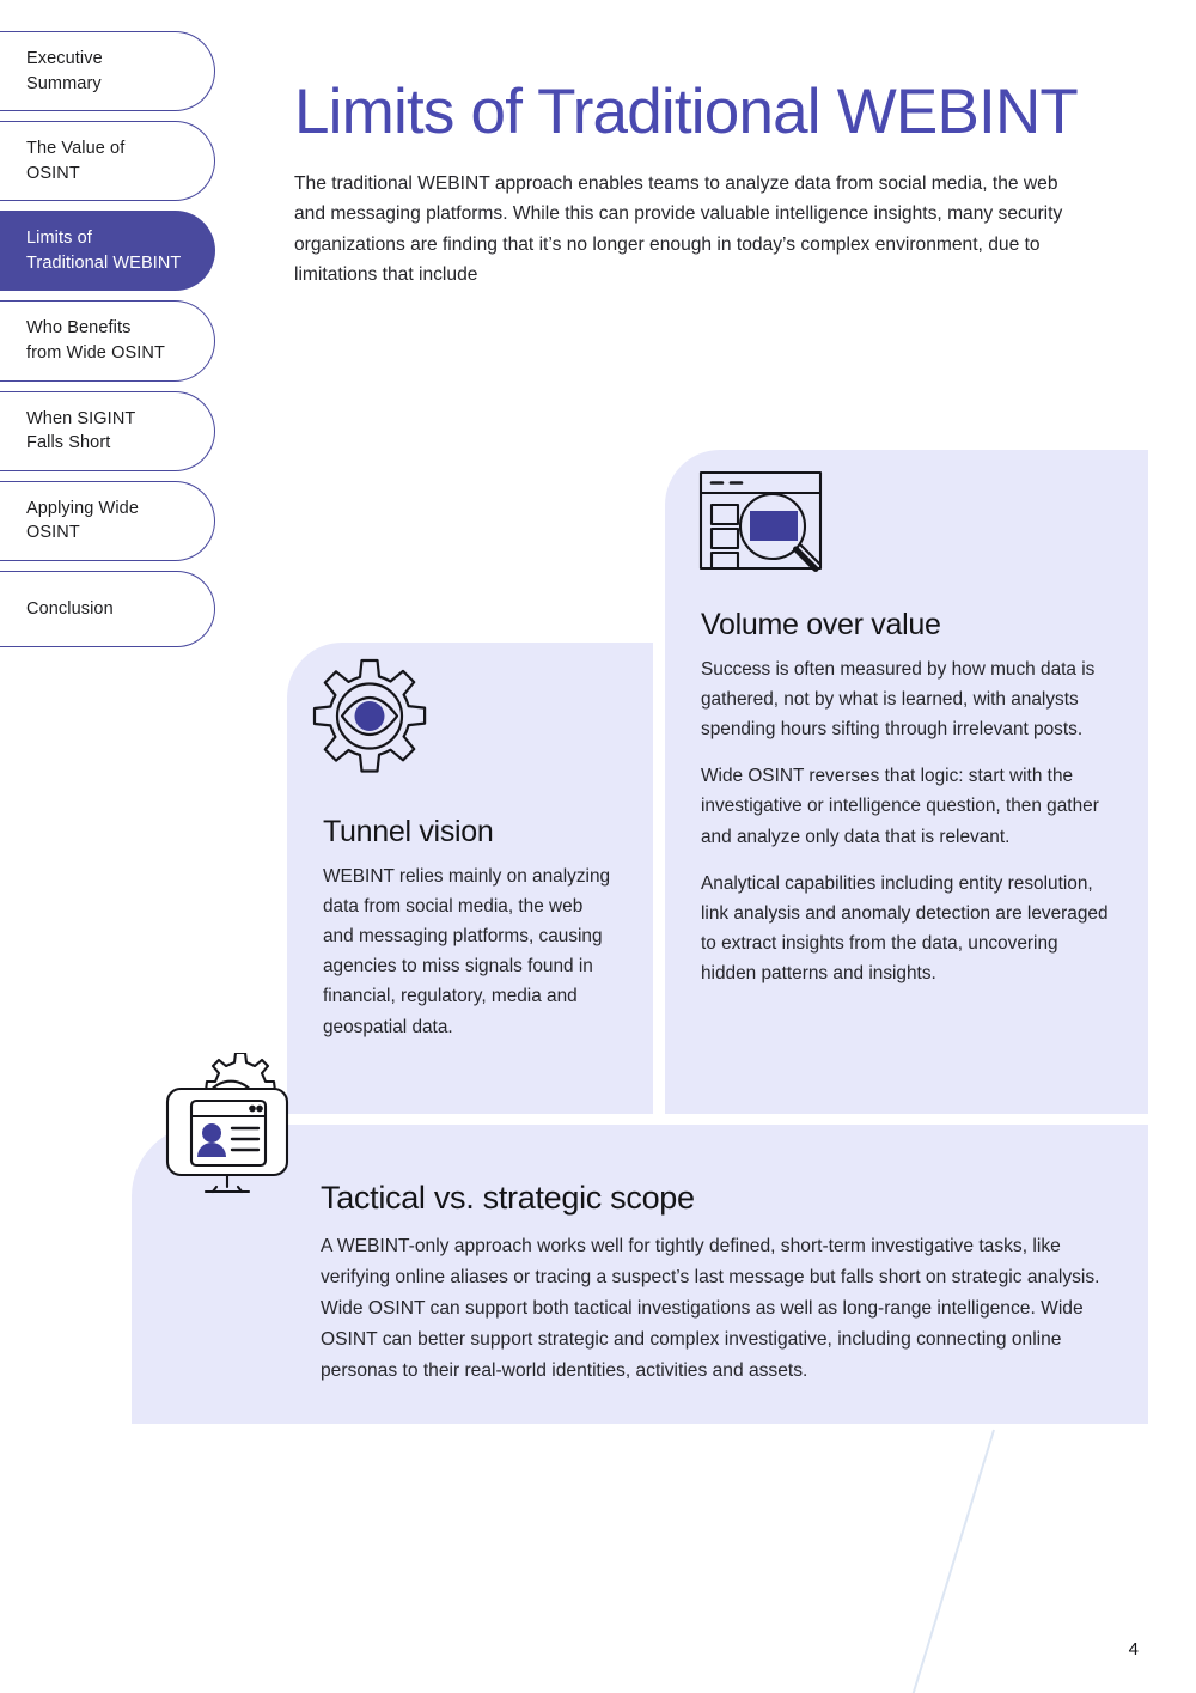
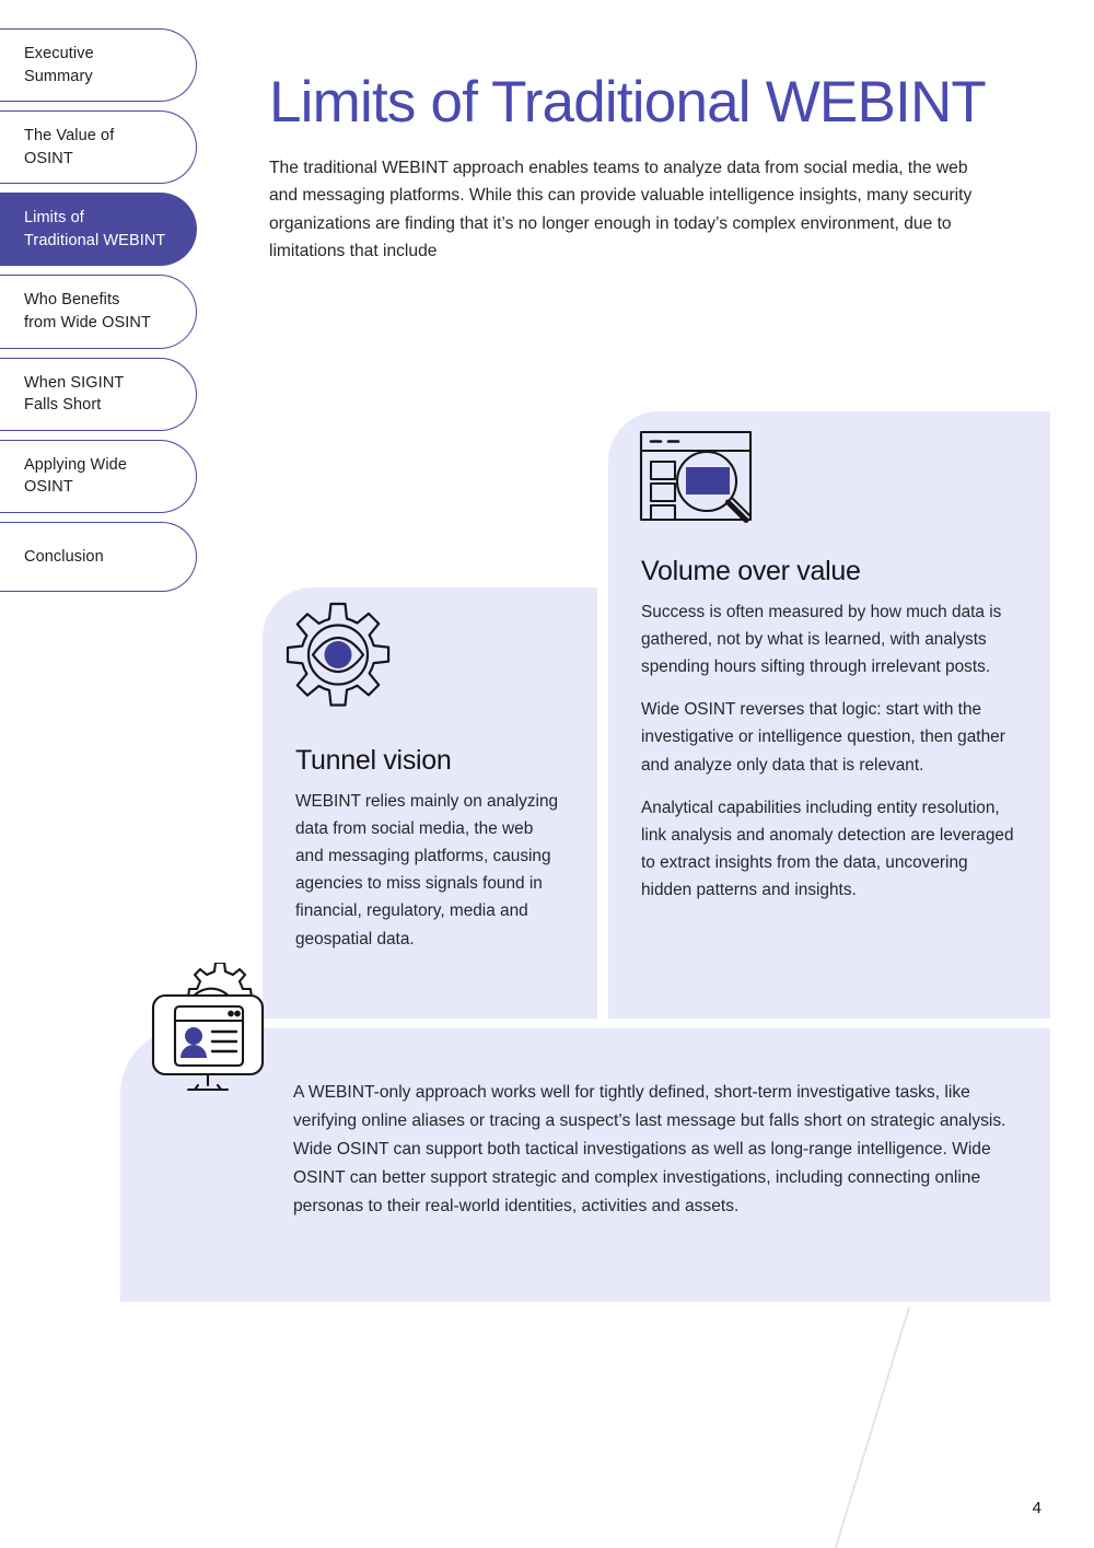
  Executive
  Summary
  The Value of
  OSINT
  Limits of
  Traditional WEBINT
  Who Benefits
  from Wide OSINT
  When SIGINT
  Falls Short
  Applying Wide
  OSINT
  Conclusion
  Limits of Traditional WEBINT
  The traditional WEBINT approach enables teams to analyze data from social media, the web and messaging platforms. While this can provide valuable intelligence insights, many security organizations are finding that it’s no longer enough in today’s complex environment, due to limitations that include
  Tunnel vision
  WEBINT relies mainly on analyzing data from social media, the web and messaging platforms, causing agencies to miss signals found in financial, regulatory, media and geospatial data.
  Volume over value
  Success is often measured by how much data is gathered, not by what is learned, with analysts spending hours sifting through irrelevant posts.
  Wide OSINT reverses that logic: start with the investigative or intelligence question, then gather and analyze only data that is relevant.
  Analytical capabilities including entity resolution, link analysis and anomaly detection are leveraged to extract insights from the data, uncovering hidden patterns and insights.
- Tactical vs. strategic scope
- A WEBINT-only approach works well for tightly defined, short-term investigative tasks, like verifying online aliases or tracing a suspect’s last message but falls short on strategic analysis. Wide OSINT can support both tactical investigations as well as long-range intelligence. Wide OSINT can better support strategic and complex investigative, including connecting online personas to their real-world identities, activities and assets.
+ A WEBINT-only approach works well for tightly defined, short-term investigative tasks, like verifying online aliases or tracing a suspect’s last message but falls short on strategic analysis. Wide OSINT can support both tactical investigations as well as long-range intelligence. Wide OSINT can better support strategic and complex investigations, including connecting online personas to their real-world identities, activities and assets.
  4
